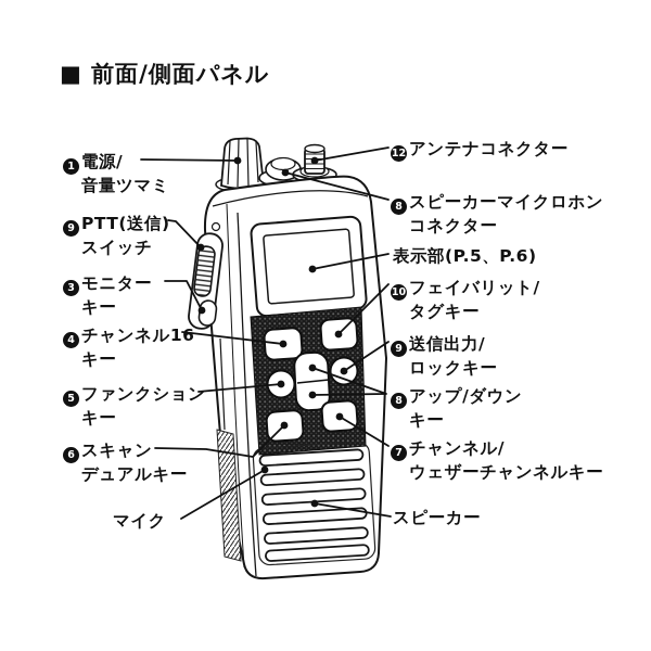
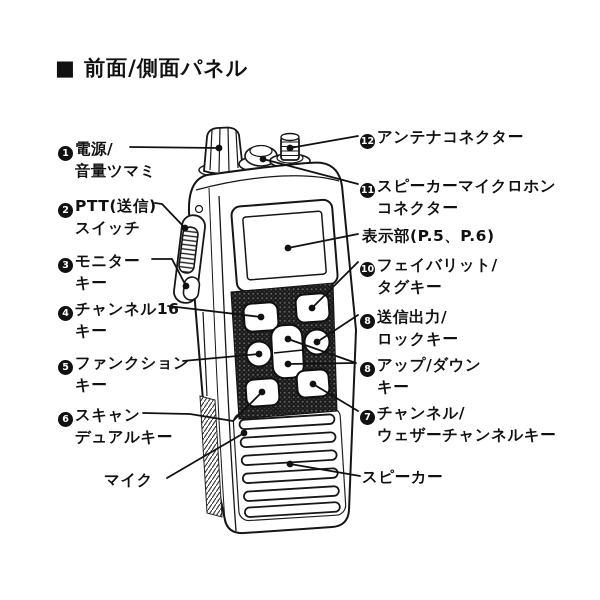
  ■ 前面/側面パネル
  1 電源/
  音量ツマミ
- 9 PTT(送信)
+ 2 PTT(送信)
  スイッチ
  3 モニター
  キー
  4 チャンネル16
  キー
  5 ファンクション
  キー
  6 スキャン
  デュアルキー
  マイク
  12 アンテナコネクター
- 8 スピーカーマイクロホン
+ 11 スピーカーマイクロホン
  コネクター
  表示部(P.5、P.6)
  10 フェイバリット/
  タグキー
- 9 送信出力/
+ 8 送信出力/
  ロックキー
  8 アップ/ダウン
  キー
  7 チャンネル/
  ウェザーチャンネルキー
  スピーカー
